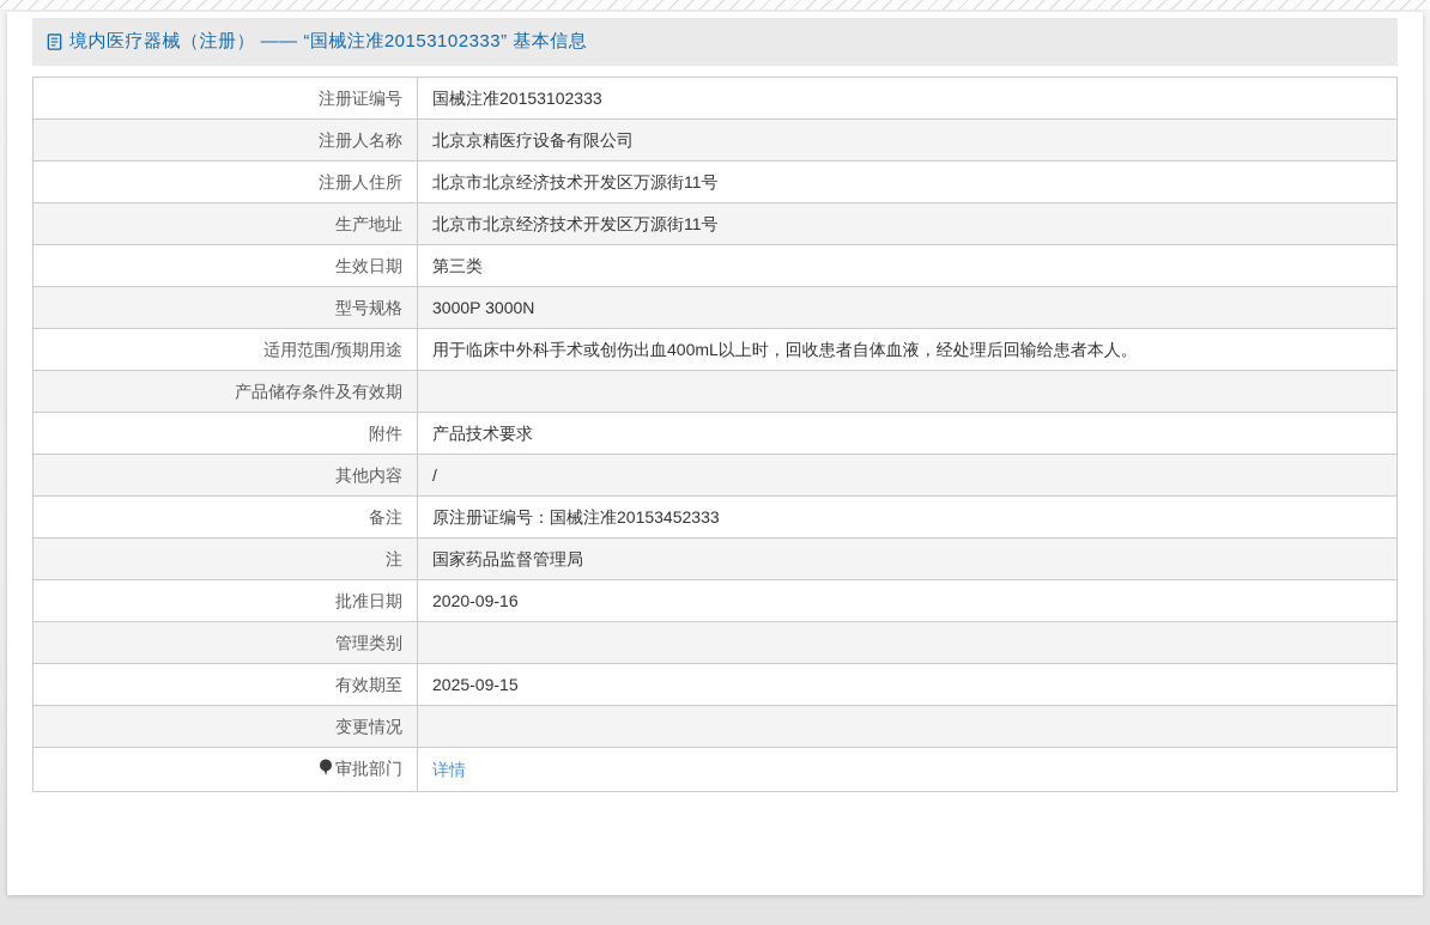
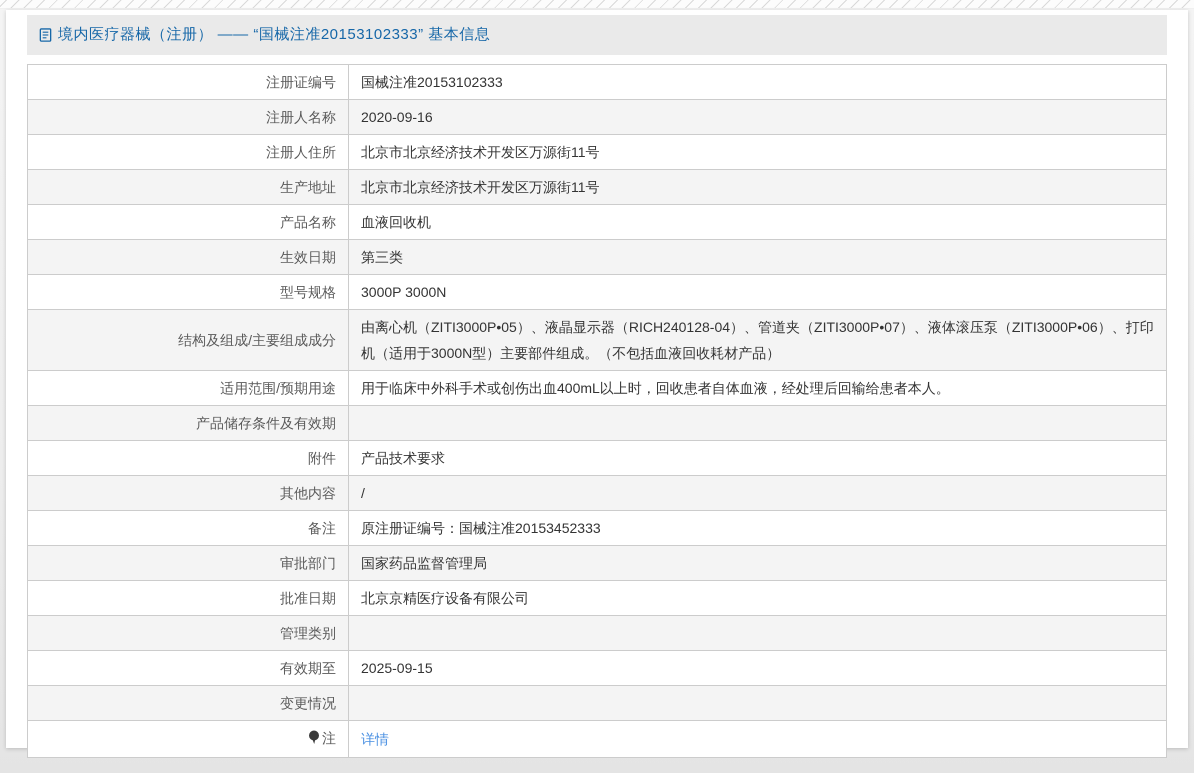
  境内医疗器械（注册） —— “国械注准20153102333” 基本信息
  注册证编号	国械注准20153102333
- 注册人名称	北京京精医疗设备有限公司
+ 注册人名称	2020-09-16
  注册人住所	北京市北京经济技术开发区万源街11号
  生产地址	北京市北京经济技术开发区万源街11号
+ 产品名称	血液回收机
  生效日期	第三类
  型号规格	3000P 3000N
+ 结构及组成/主要组成成分	由离心机（ZITI3000P•05）、液晶显示器（RICH240128-04）、管道夹（ZITI3000P•07）、液体滚压泵（ZITI3000P•06）、打印机（适用于3000N型）主要部件组成。（不包括血液回收耗材产品）
  适用范围/预期用途	用于临床中外科手术或创伤出血400mL以上时，回收患者自体血液，经处理后回输给患者本人。
  产品储存条件及有效期
  附件	产品技术要求
  其他内容	/
  备注	原注册证编号：国械注准20153452333
- 注	国家药品监督管理局
+ 审批部门	国家药品监督管理局
- 批准日期	2020-09-16
+ 批准日期	北京京精医疗设备有限公司
  管理类别
  有效期至	2025-09-15
  变更情况
- 审批部门	详情
+ 注	详情
